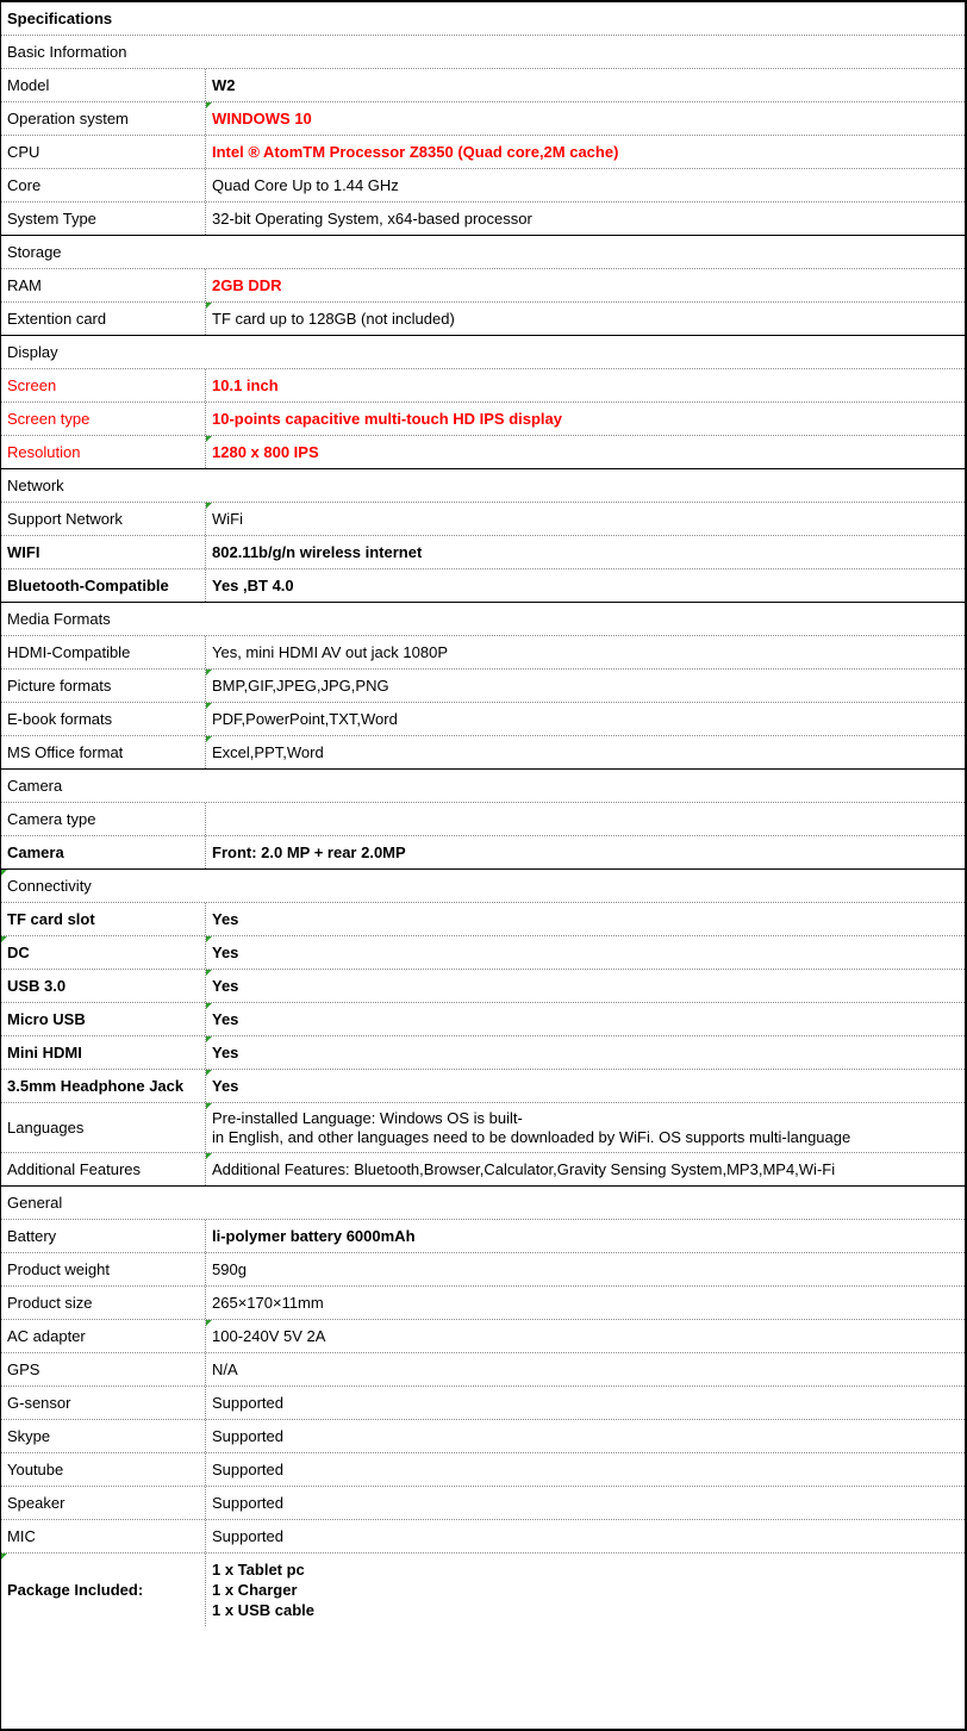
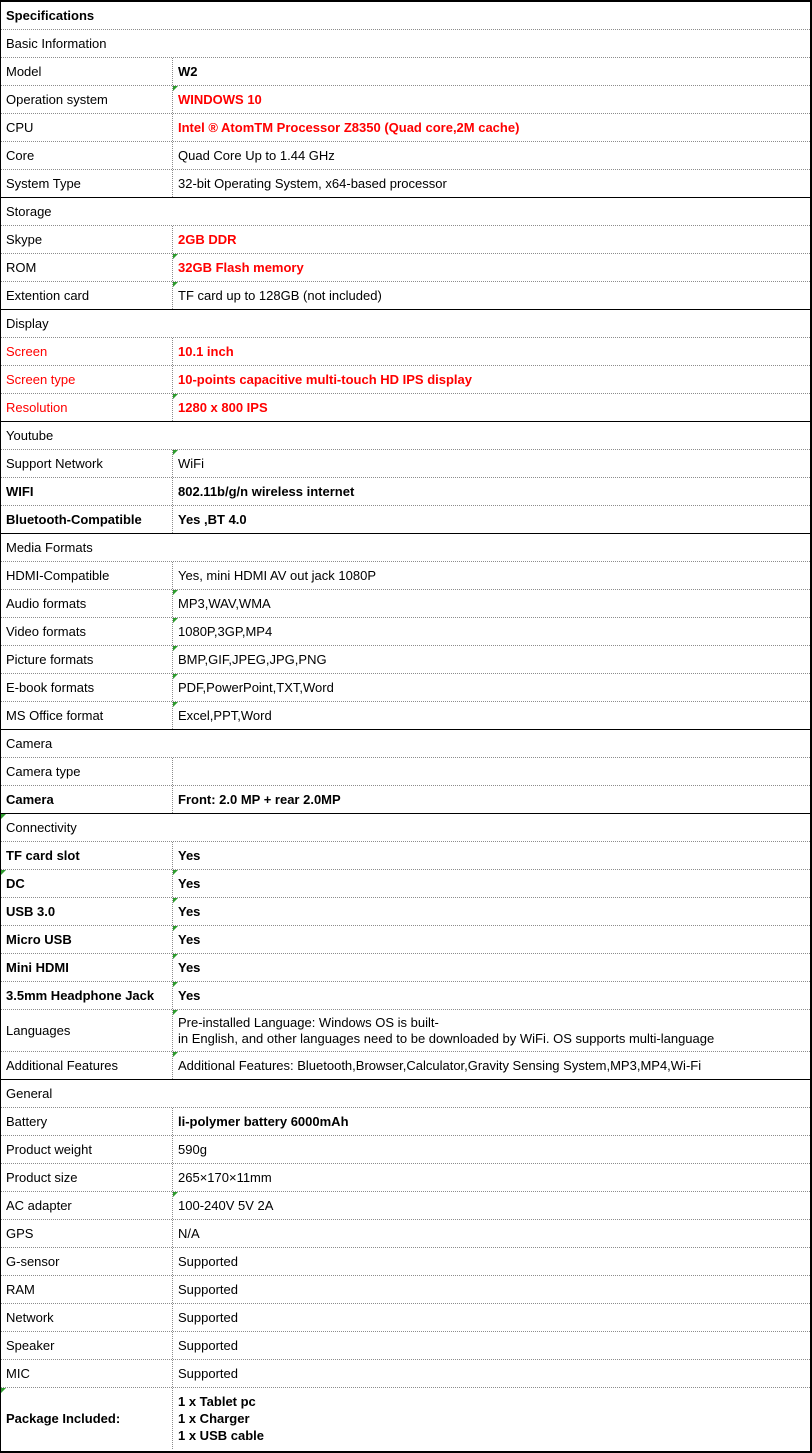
  Specifications
  Basic Information
  Model
  W2
  Operation system
  WINDOWS 10
  CPU
  Intel ® AtomTM Processor Z8350 (Quad core,2M cache)
  Core
  Quad Core Up to 1.44 GHz
  System Type
  32-bit Operating System, x64-based processor
  Storage
- RAM
+ Skype
  2GB DDR
+ ROM
+ 32GB Flash memory
  Extention card
  TF card up to 128GB (not included)
  Display
  Screen
  10.1 inch
  Screen type
  10-points capacitive multi-touch HD IPS display
  Resolution
  1280 x 800 IPS
- Network
+ Youtube
  Support Network
  WiFi
  WIFI
  802.11b/g/n wireless internet
  Bluetooth-Compatible
  Yes ,BT 4.0
  Media Formats
  HDMI-Compatible
  Yes, mini HDMI AV out jack 1080P
+ Audio formats
+ MP3,WAV,WMA
+ Video formats
+ 1080P,3GP,MP4
  Picture formats
  BMP,GIF,JPEG,JPG,PNG
  E-book formats
  PDF,PowerPoint,TXT,Word
  MS Office format
  Excel,PPT,Word
  Camera
  Camera type
  Camera
  Front: 2.0 MP + rear 2.0MP
  Connectivity
  TF card slot
  Yes
  DC
  Yes
  USB 3.0
  Yes
  Micro USB
  Yes
  Mini HDMI
  Yes
  3.5mm Headphone Jack
  Yes
  Languages
  Pre-installed Language: Windows OS is built-
  in English, and other languages need to be downloaded by WiFi. OS supports multi-language
  Additional Features
  Additional Features: Bluetooth,Browser,Calculator,Gravity Sensing System,MP3,MP4,Wi-Fi
  General
  Battery
  li-polymer battery 6000mAh
  Product weight
  590g
  Product size
  265×170×11mm
  AC adapter
  100-240V 5V 2A
  GPS
  N/A
  G-sensor
  Supported
- Skype
+ RAM
  Supported
- Youtube
+ Network
  Supported
  Speaker
  Supported
  MIC
  Supported
  Package Included:
  1 x Tablet pc
  1 x Charger
  1 x USB cable
